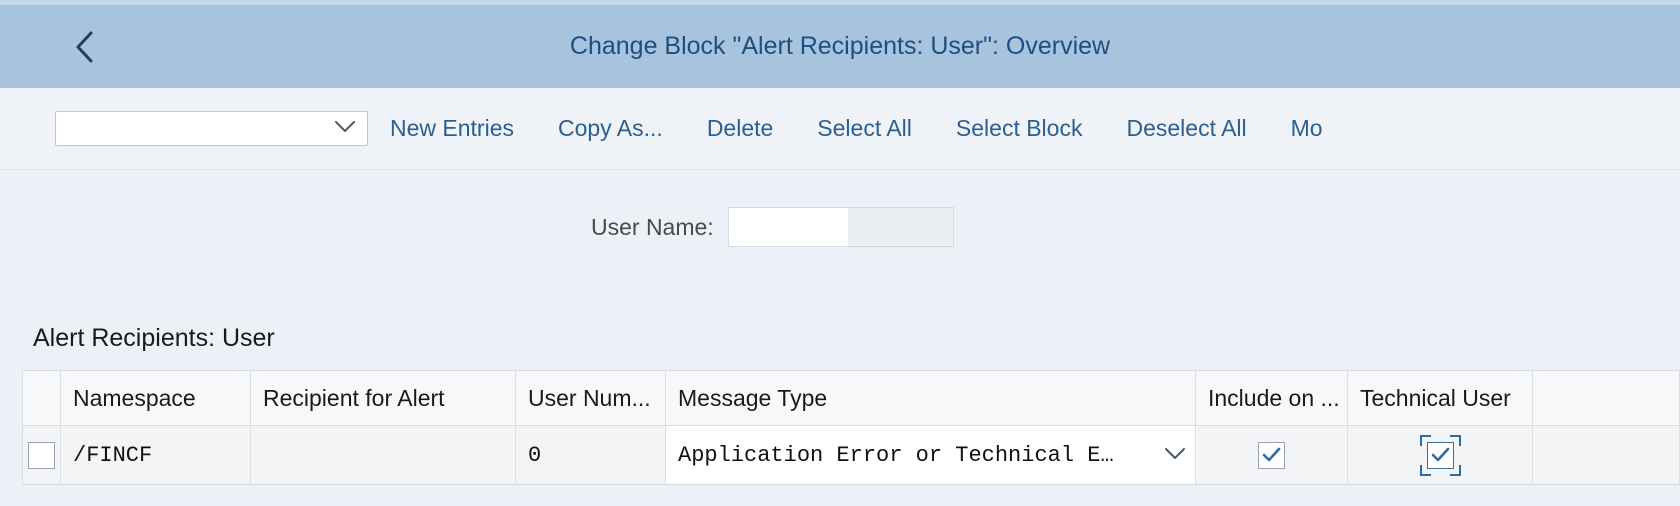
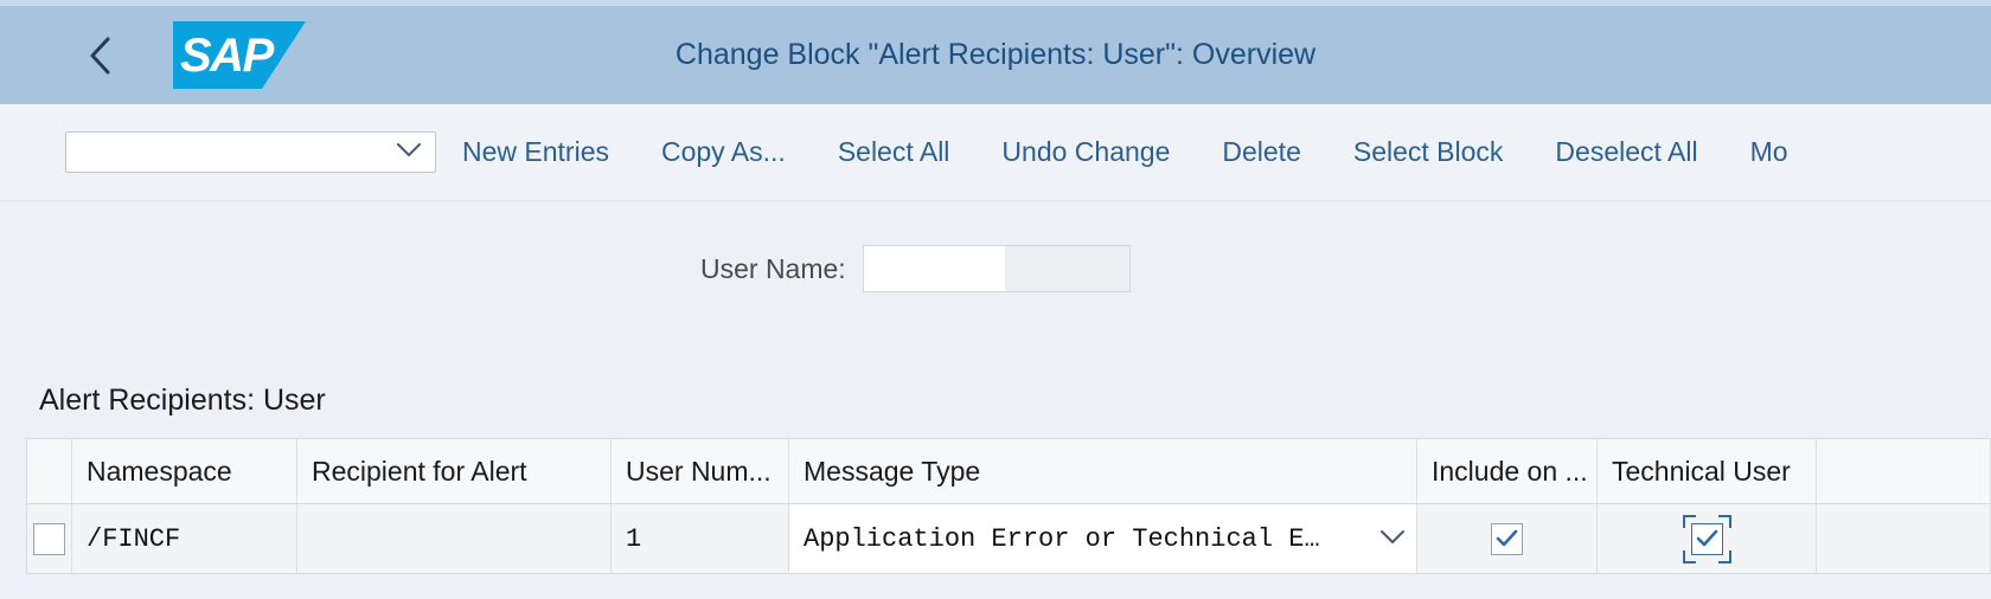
+ SAP
  Change Block "Alert Recipients: User": Overview
  New Entries
  Copy As...
- Delete
+ Select All
+ Undo Change
- Select All
+ Delete
  Select Block
  Deselect All
  Mo
  User Name:
  Alert Recipients: User
  Namespace
  Recipient for Alert
  User Num...
  Message Type
  Include on ...
  Technical User
  /FINCF
- 0
+ 1
  Application Error or Technical E…
